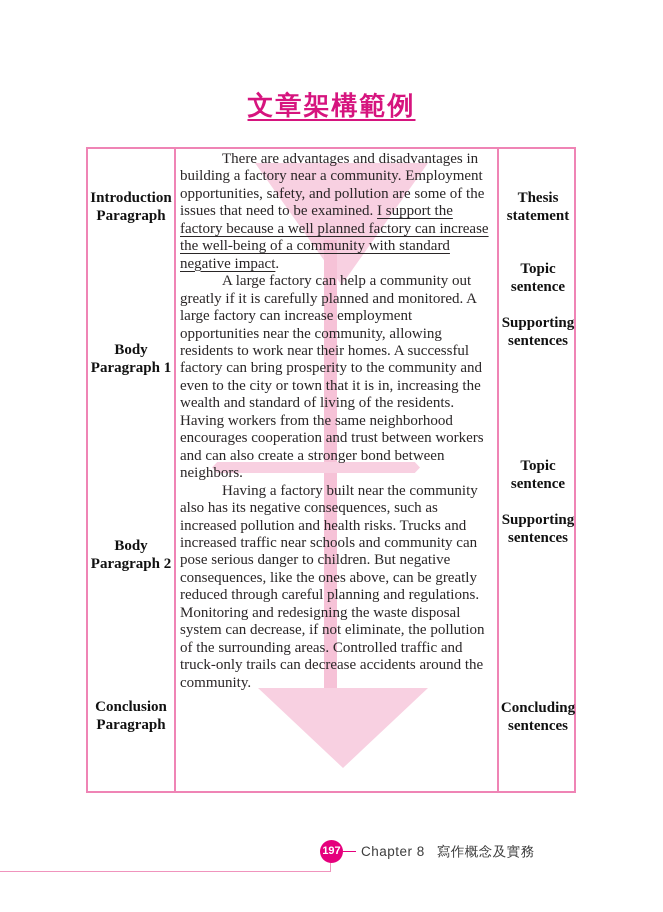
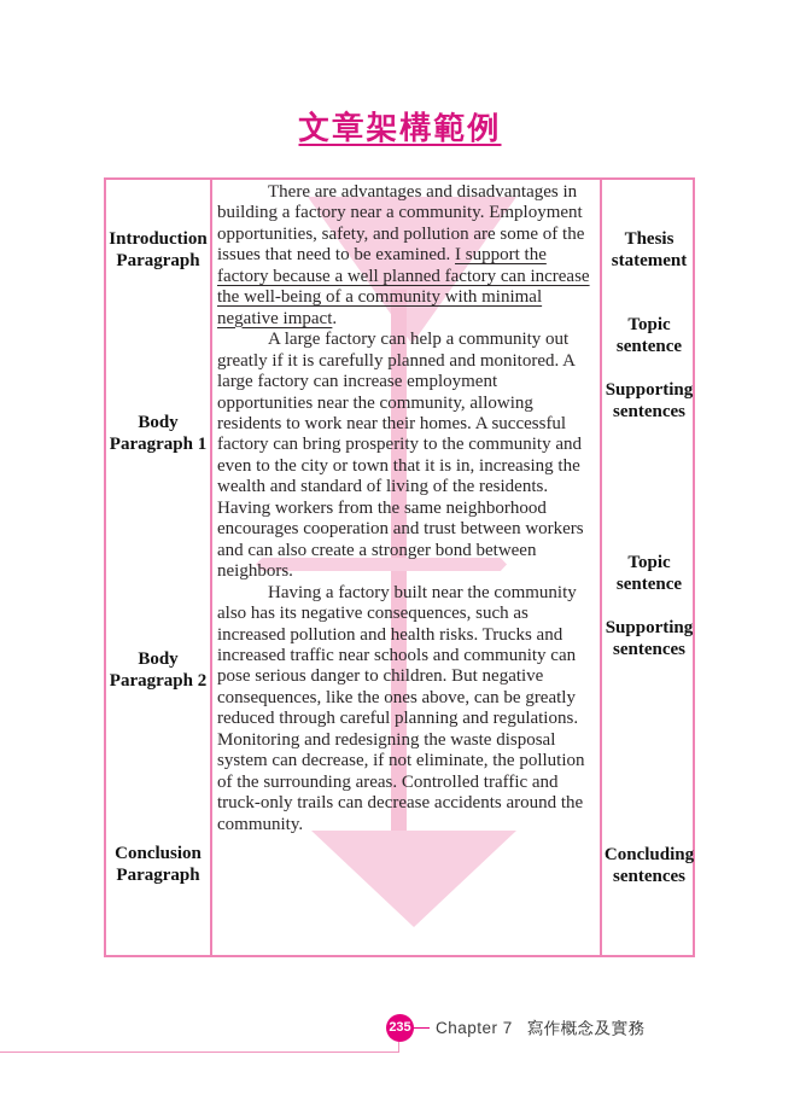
  文章架構範例
  Introduction
  Paragraph
  Body
  Paragraph 1
  Body
  Paragraph 2
  Conclusion
  Paragraph
  Thesis
  statement
  Topic
  sentence
  Supporting
  sentences
  Topic
  sentence
  Supporting
  sentences
  Concluding
  sentences
- There are advantages and disadvantages in building a factory near a community. Employment opportunities, safety, and pollution are some of the issues that need to be examined. I support the factory because a well planned factory can increase the well-being of a community with standard negative impact.
+ There are advantages and disadvantages in building a factory near a community. Employment opportunities, safety, and pollution are some of the issues that need to be examined. I support the factory because a well planned factory can increase the well-being of a community with minimal negative impact.
  A large factory can help a community out greatly if it is carefully planned and monitored. A large factory can increase employment opportunities near the community, allowing residents to work near their homes. A successful factory can bring prosperity to the community and even to the city or town that it is in, increasing the wealth and standard of living of the residents. Having workers from the same neighborhood encourages cooperation and trust between workers and can also create a stronger bond between neighbors.
  Having a factory built near the community also has its negative consequences, such as increased pollution and health risks. Trucks and increased traffic near schools and community can pose serious danger to children. But negative consequences, like the ones above, can be greatly reduced through careful planning and regulations. Monitoring and redesigning the waste disposal system can decrease, if not eliminate, the pollution of the surrounding areas. Controlled traffic and truck-only trails can decrease accidents around the community.
- 197
+ 235
- Chapter 8 寫作概念及實務
+ Chapter 7 寫作概念及實務
